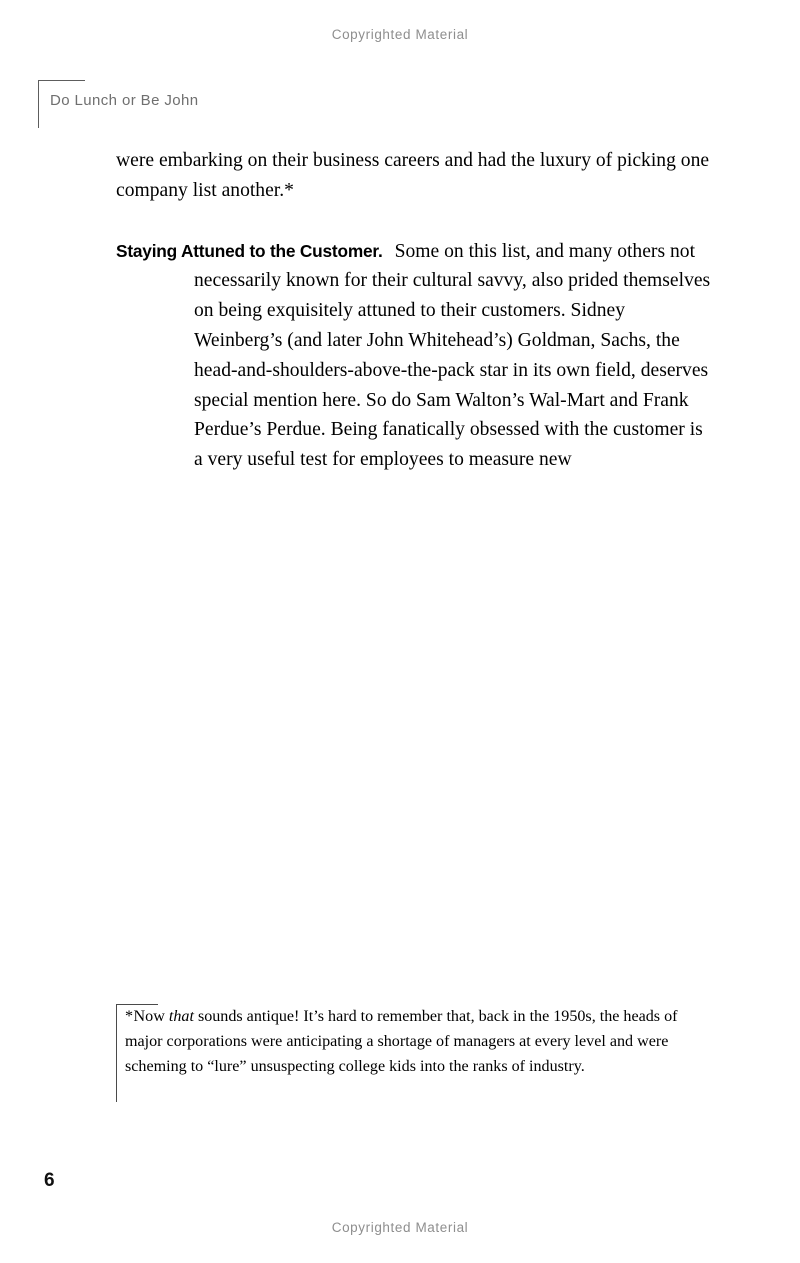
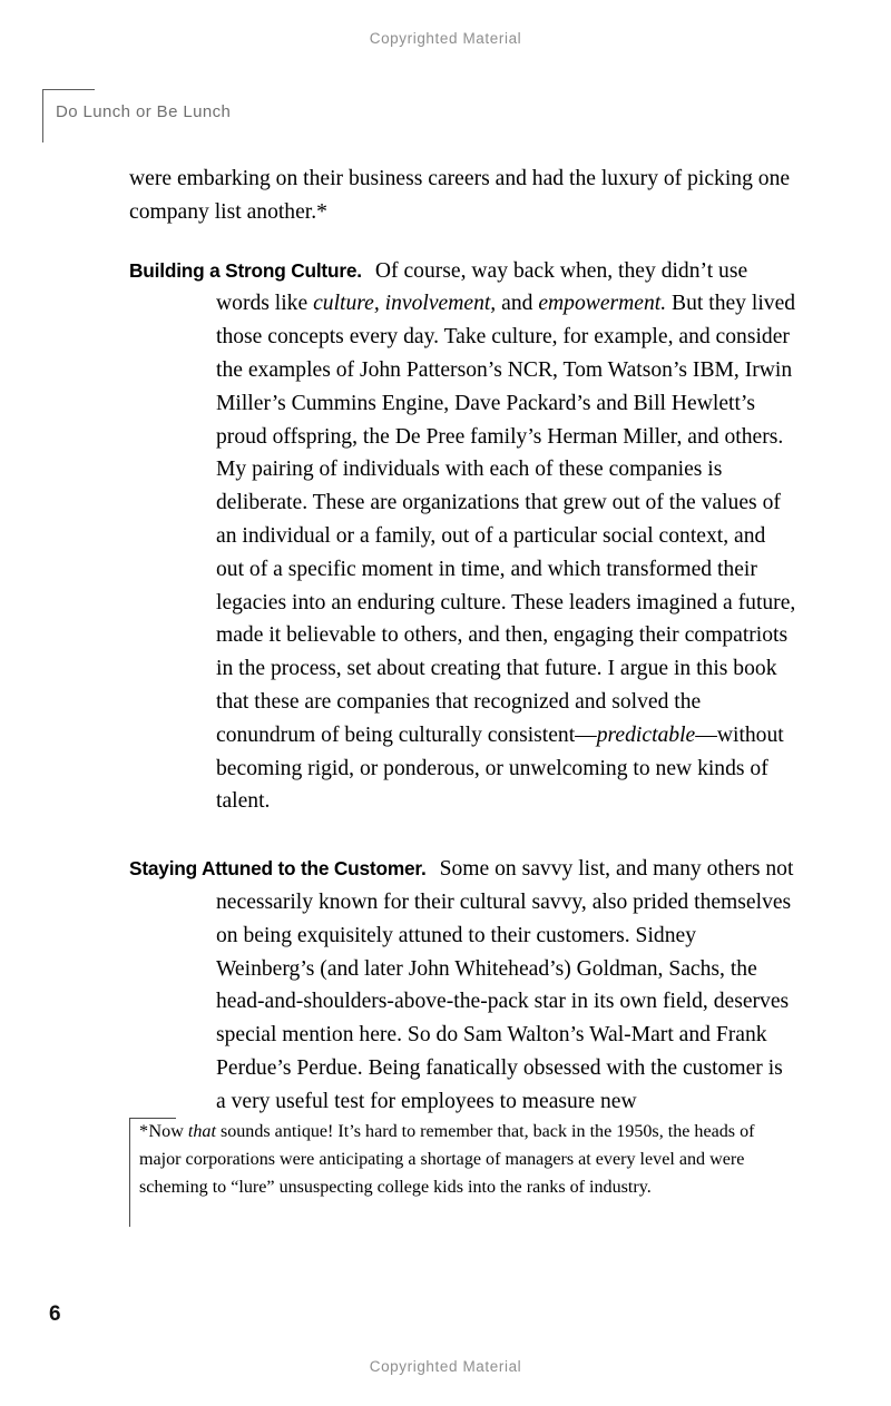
  Copyrighted Material
- Do Lunch or Be John
+ Do Lunch or Be Lunch
  were embarking on their business careers and had the luxury of picking one company list another.*
+ Building a Strong Culture. Of course, way back when, they didn’t use words like culture, involvement, and empowerment. But they lived those concepts every day. Take culture, for example, and consider the examples of John Patterson’s NCR, Tom Watson’s IBM, Irwin Miller’s Cummins Engine, Dave Packard’s and Bill Hewlett’s proud offspring, the De Pree family’s Herman Miller, and others. My pairing of individuals with each of these companies is deliberate. These are organizations that grew out of the values of an individual or a family, out of a particular social context, and out of a specific moment in time, and which transformed their legacies into an enduring culture. These leaders imagined a future, made it believable to others, and then, engaging their compatriots in the process, set about creating that future. I argue in this book that these are companies that recognized and solved the conundrum of being culturally consistent—predictable—without becoming rigid, or ponderous, or unwelcoming to new kinds of talent.
- Staying Attuned to the Customer. Some on this list, and many others not necessarily known for their cultural savvy, also prided themselves on being exquisitely attuned to their customers. Sidney Weinberg’s (and later John Whitehead’s) Goldman, Sachs, the head-and-shoulders-above-the-pack star in its own field, deserves special mention here. So do Sam Walton’s Wal-Mart and Frank Perdue’s Perdue. Being fanatically obsessed with the customer is a very useful test for employees to measure new
+ Staying Attuned to the Customer. Some on savvy list, and many others not necessarily known for their cultural savvy, also prided themselves on being exquisitely attuned to their customers. Sidney Weinberg’s (and later John Whitehead’s) Goldman, Sachs, the head-and-shoulders-above-the-pack star in its own field, deserves special mention here. So do Sam Walton’s Wal-Mart and Frank Perdue’s Perdue. Being fanatically obsessed with the customer is a very useful test for employees to measure new
  *Now that sounds antique! It’s hard to remember that, back in the 1950s, the heads of major corporations were anticipating a shortage of managers at every level and were scheming to “lure” unsuspecting college kids into the ranks of industry.
  6
  Copyrighted Material
